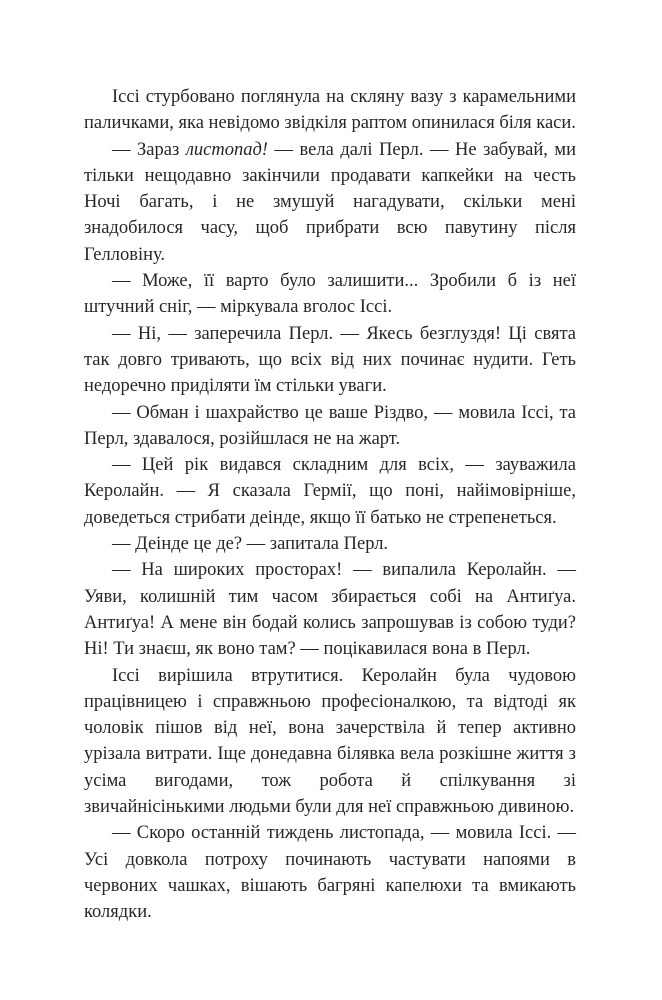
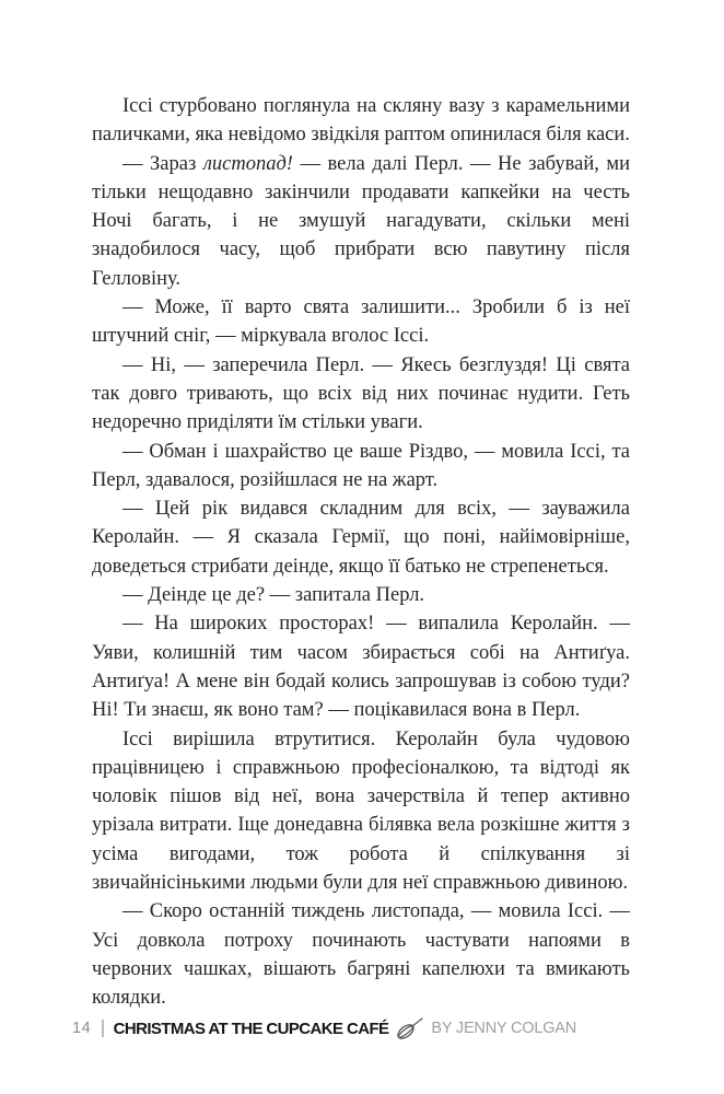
  Іссі стурбовано поглянула на скляну вазу з карамельними паличками, яка невідомо звідкіля раптом опинилася біля каси.
  — Зараз листопад! — вела далі Перл. — Не забувай, ми тільки нещодавно закінчили продавати капкейки на честь Ночі багать, і не змушуй нагадувати, скільки мені знадобилося часу, щоб прибрати всю павутину після Гелловіну.
- — Може, її варто було залишити... Зробили б із неї штучний сніг, — міркувала вголос Іссі.
+ — Може, її варто свята залишити... Зробили б із неї штучний сніг, — міркувала вголос Іссі.
  — Ні, — заперечила Перл. — Якесь безглуздя! Ці свята так довго тривають, що всіх від них починає нудити. Геть недоречно приділяти їм стільки уваги.
  — Обман і шахрайство це ваше Різдво, — мовила Іссі, та Перл, здавалося, розійшлася не на жарт.
  — Цей рік видався складним для всіх, — зауважила Керолайн. — Я сказала Гермії, що поні, найімовірніше, доведеться стрибати деінде, якщо її батько не стрепенеться.
  — Деінде це де? — запитала Перл.
  — На широких просторах! — випалила Керолайн. — Уяви, колишній тим часом збирається собі на Антиґуа. Антиґуа! А мене він бодай колись запрошував із собою туди? Ні! Ти знаєш, як воно там? — поцікавилася вона в Перл.
  Іссі вирішила втрутитися. Керолайн була чудовою працівницею і справжньою професіоналкою, та відтоді як чоловік пішов від неї, вона зачерствіла й тепер активно урізала витрати. Іще донедавна білявка вела розкішне життя з усіма вигодами, тож робота й спілкування зі звичайнісінькими людьми були для неї справжньою дивиною.
  — Скоро останній тиждень листопада, — мовила Іссі. — Усі довкола потроху починають частувати напоями в червоних чашках, вішають багряні капелюхи та вмикають колядки.
+ 14
+ CHRISTMAS AT THE CUPCAKE CAFÉ
+ BY JENNY COLGAN
